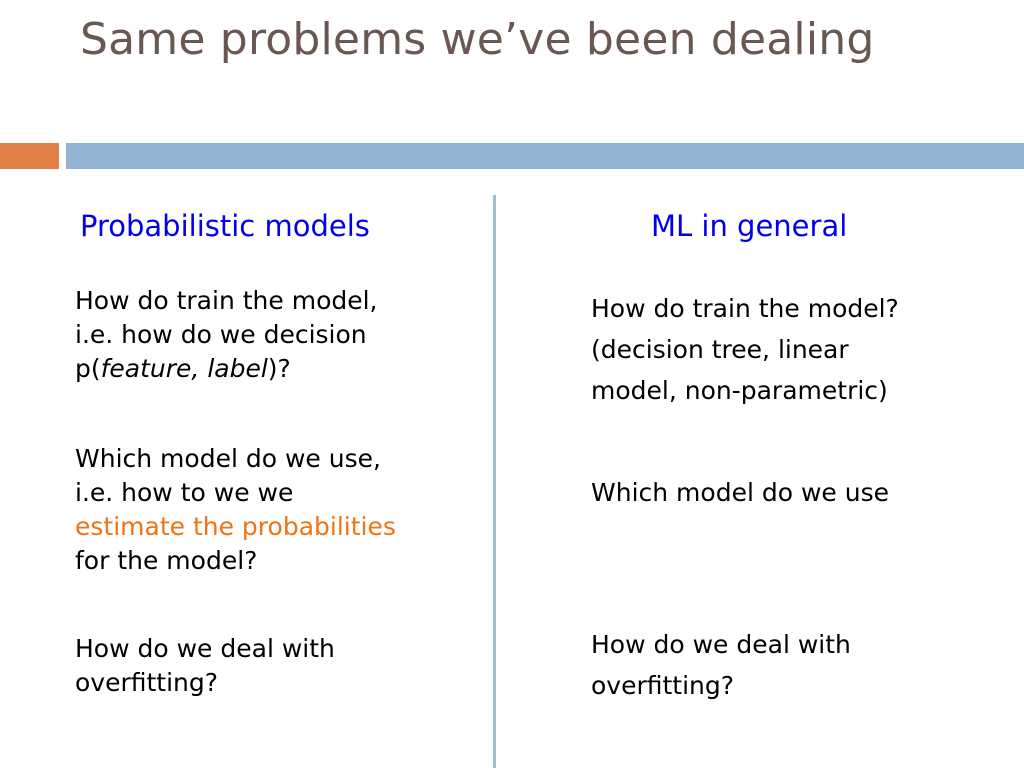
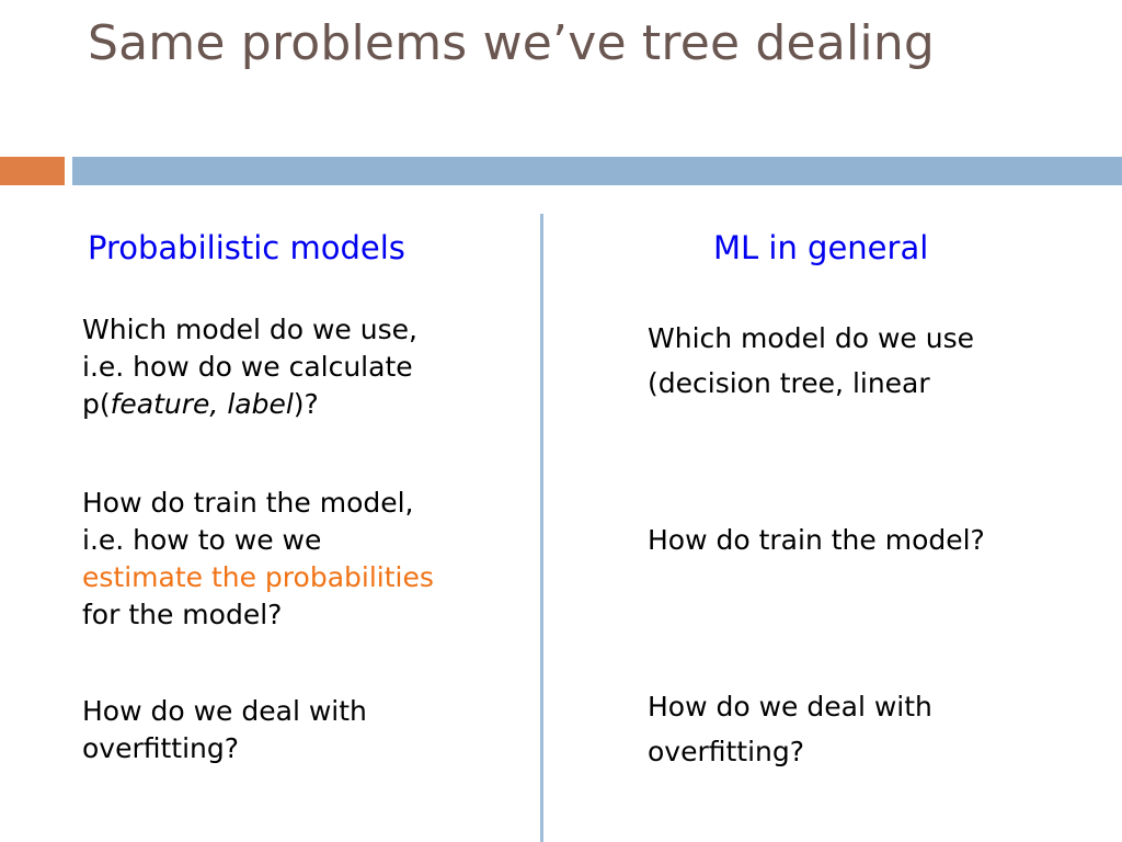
- Same problems we’ve been dealing
+ Same problems we’ve tree dealing
  Probabilistic models
  ML in general
- How do train the model,
+ Which model do we use,
- i.e. how do we decision
+ i.e. how do we calculate
  p(feature, label)?
- Which model do we use,
+ How do train the model,
  i.e. how to we we
  estimate the probabilities
  for the model?
  How do we deal with
  overfitting?
- How do train the model?
+ Which model do we use
  (decision tree, linear
- model, non-parametric)
- Which model do we use
+ How do train the model?
  How do we deal with
  overfitting?
